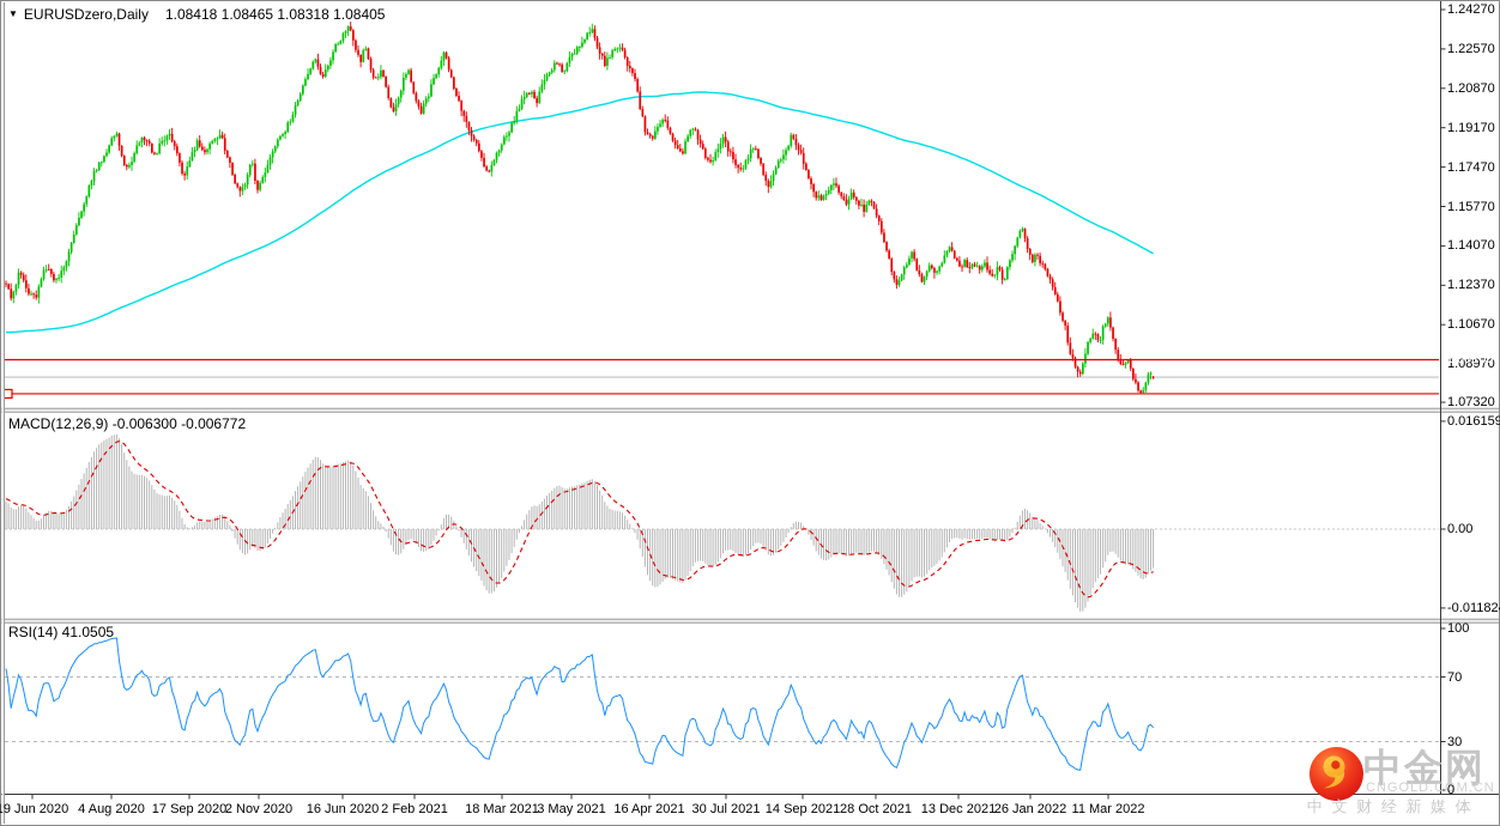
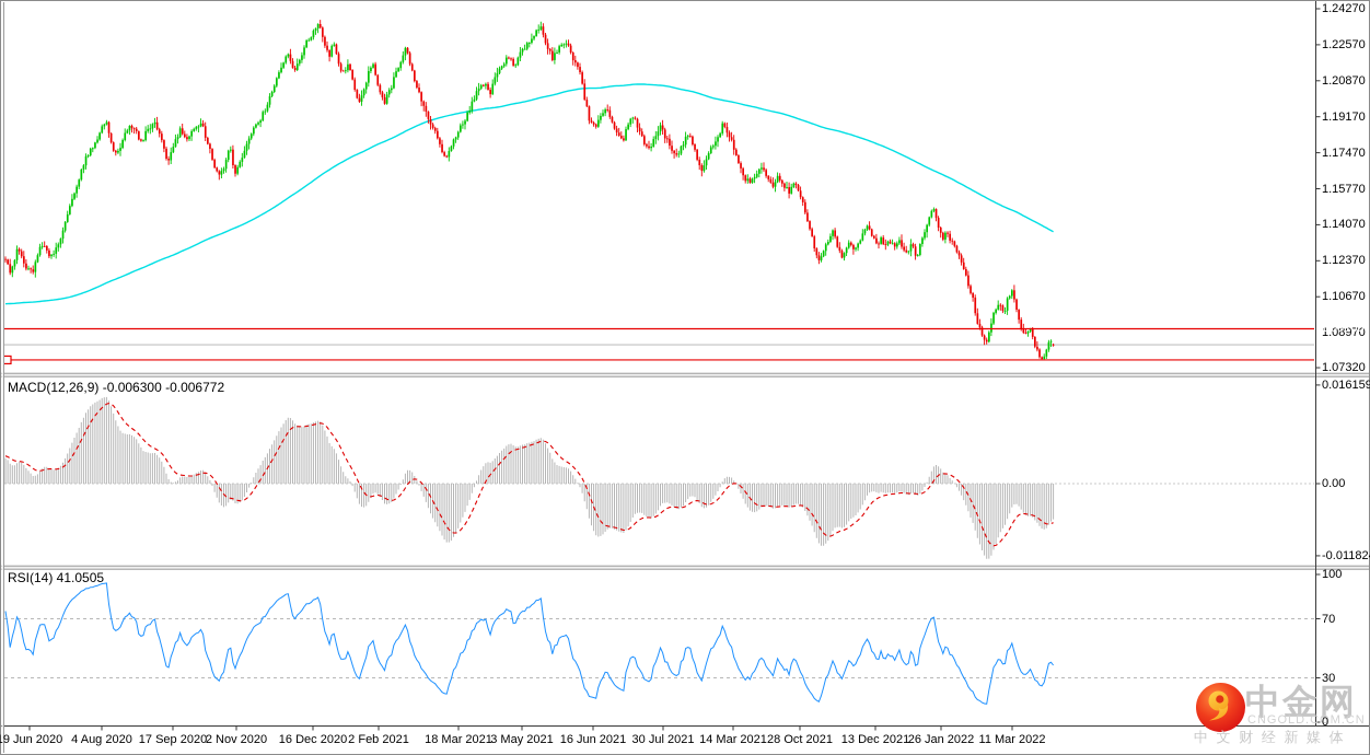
  中金网
  CNGOLD.COM.CN
  中 文 财 经 新 媒 体
  1.08970
  1.24270
  1.22570
  1.20870
  1.19170
  1.17470
  1.15770
  1.14070
  1.12370
  1.10670
  1.07320
  0.016159
  0.00
  -0.01182
  100
  70
  30
  0
  9 Jun 2020
  4 Aug 2020
  17 Sep 2020
  2 Nov 2020
- 16 Jun 2020
+ 16 Dec 2020
  2 Feb 2021
  18 Mar 2021
  3 May 2021
- 16 Apr 2021
+ 16 Jun 2021
  30 Jul 2021
- 14 Sep 2021
+ 14 Mar 2021
  28 Oct 2021
  13 Dec 2021
  26 Jan 2022
  11 Mar 2022
- ▼ EURUSDzero,Daily 1.08418 1.08465 1.08318 1.08405
  MACD(12,26,9) -0.006300 -0.006772
  RSI(14) 41.0505
  1.09155
  1.07687
